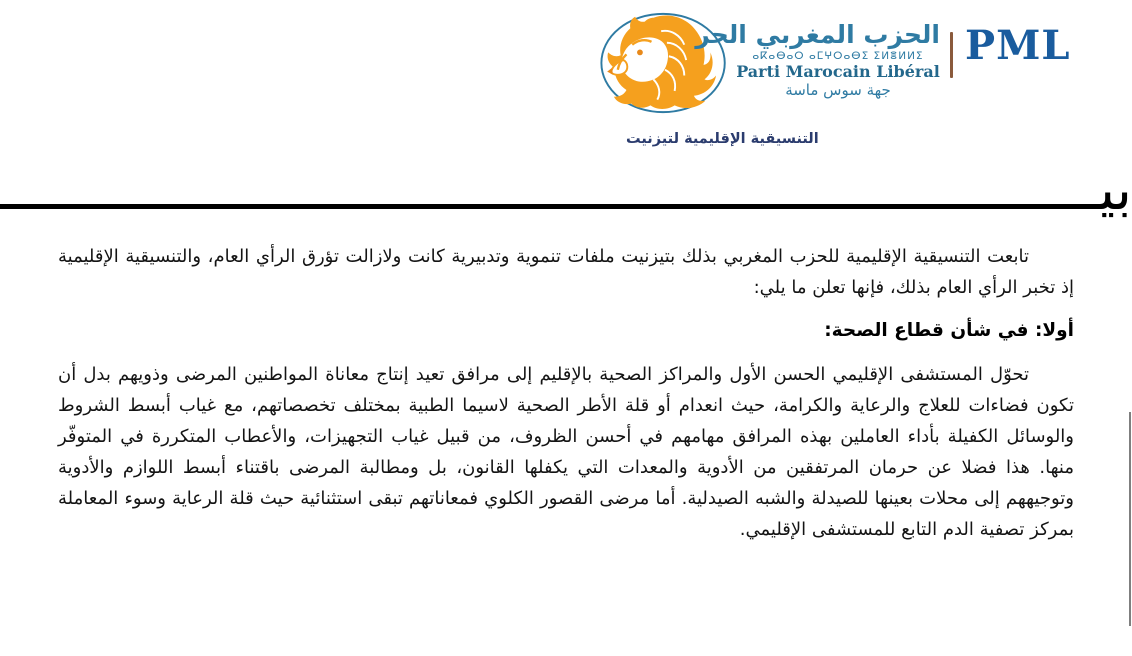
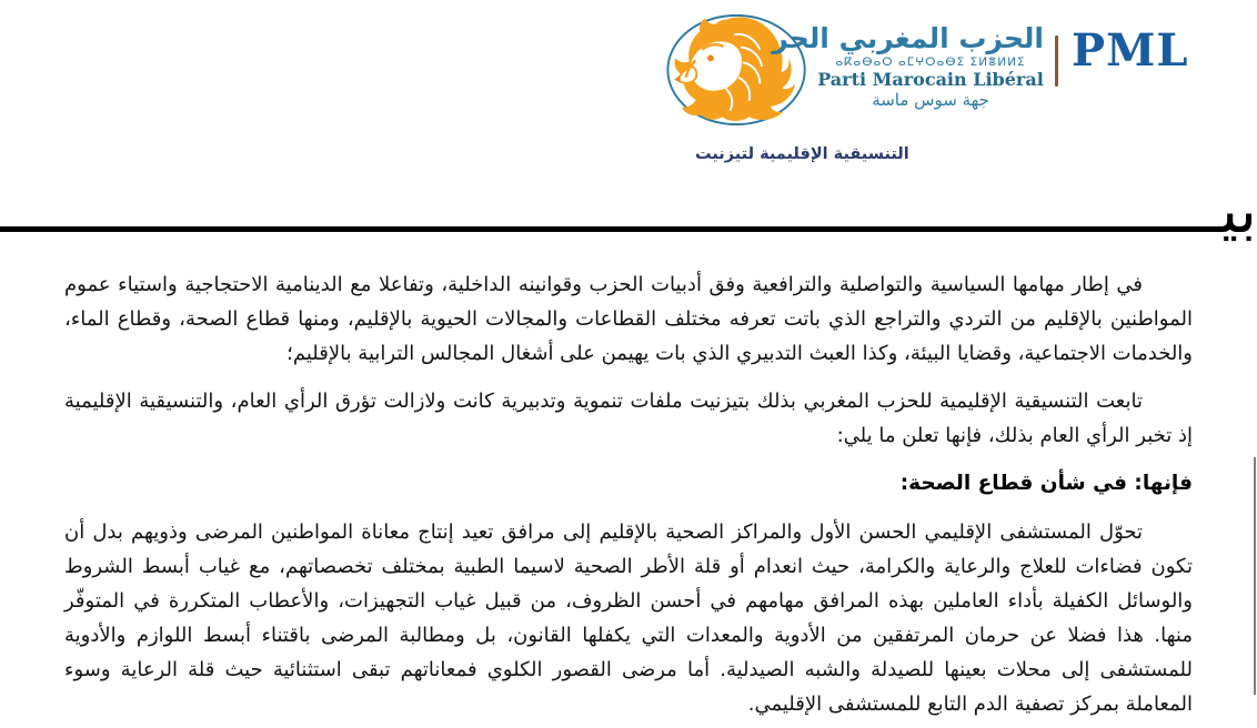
  الحزب المغربي الحر
  ⴰⴽⴰⴱⴰⵔ ⴰⵎⵖⵔⴰⴱⵉ ⵉⵍⴻⵍⵍⵉ
  Parti Marocain Libéral
  جهة سوس ماسة
  PML
  التنسيقية الإقليمية لتيزنيت
  بيـــــــــــــــــــــــــــــــــــــــــــــــــــــــــــــــــــ
+ في إطار مهامها السياسية والتواصلية والترافعية وفق أدبيات الحزب وقوانينه الداخلية، وتفاعلا مع الدينامية الاحتجاجية واستياء عموم المواطنين بالإقليم من التردي والتراجع الذي باتت تعرفه مختلف القطاعات والمجالات الحيوية بالإقليم، ومنها قطاع الصحة، وقطاع الماء، والخدمات الاجتماعية، وقضايا البيئة، وكذا العبث التدبيري الذي بات يهيمن على أشغال المجالس الترابية بالإقليم؛
  تابعت التنسيقية الإقليمية للحزب المغربي بذلك بتيزنيت ملفات تنموية وتدبيرية كانت ولازالت تؤرق الرأي العام، والتنسيقية الإقليمية إذ تخبر الرأي العام بذلك، فإنها تعلن ما يلي:
- أولا: في شأن قطاع الصحة:
+ فإنها: في شأن قطاع الصحة:
- تحوّل المستشفى الإقليمي الحسن الأول والمراكز الصحية بالإقليم إلى مرافق تعيد إنتاج معاناة المواطنين المرضى وذويهم بدل أن تكون فضاءات للعلاج والرعاية والكرامة، حيث انعدام أو قلة الأطر الصحية لاسيما الطبية بمختلف تخصصاتهم، مع غياب أبسط الشروط والوسائل الكفيلة بأداء العاملين بهذه المرافق مهامهم في أحسن الظروف، من قبيل غياب التجهيزات، والأعطاب المتكررة في المتوفّر منها. هذا فضلا عن حرمان المرتفقين من الأدوية والمعدات التي يكفلها القانون، بل ومطالبة المرضى باقتناء أبسط اللوازم والأدوية وتوجيههم إلى محلات بعينها للصيدلة والشبه الصيدلية. أما مرضى القصور الكلوي فمعاناتهم تبقى استثنائية حيث قلة الرعاية وسوء المعاملة بمركز تصفية الدم التابع للمستشفى الإقليمي.
+ تحوّل المستشفى الإقليمي الحسن الأول والمراكز الصحية بالإقليم إلى مرافق تعيد إنتاج معاناة المواطنين المرضى وذويهم بدل أن تكون فضاءات للعلاج والرعاية والكرامة، حيث انعدام أو قلة الأطر الصحية لاسيما الطبية بمختلف تخصصاتهم، مع غياب أبسط الشروط والوسائل الكفيلة بأداء العاملين بهذه المرافق مهامهم في أحسن الظروف، من قبيل غياب التجهيزات، والأعطاب المتكررة في المتوفّر منها. هذا فضلا عن حرمان المرتفقين من الأدوية والمعدات التي يكفلها القانون، بل ومطالبة المرضى باقتناء أبسط اللوازم والأدوية للمستشفى إلى محلات بعينها للصيدلة والشبه الصيدلية. أما مرضى القصور الكلوي فمعاناتهم تبقى استثنائية حيث قلة الرعاية وسوء المعاملة بمركز تصفية الدم التابع للمستشفى الإقليمي.
